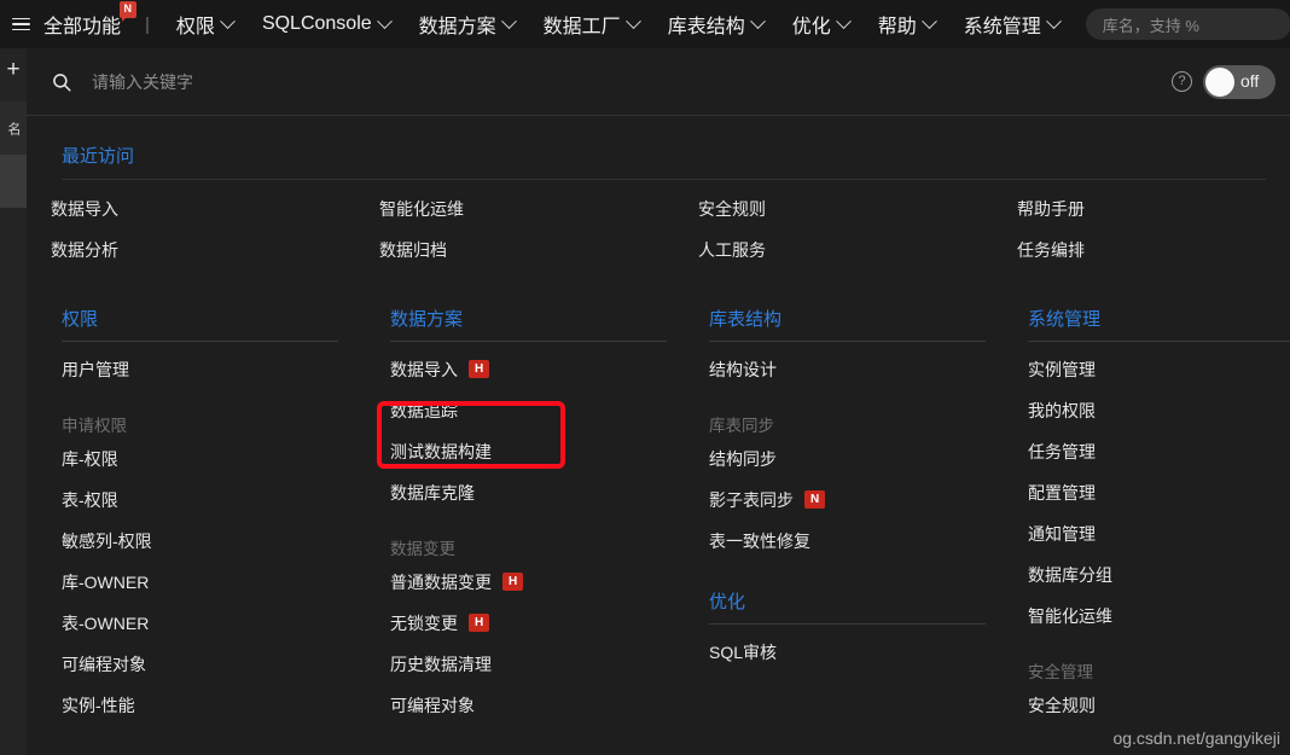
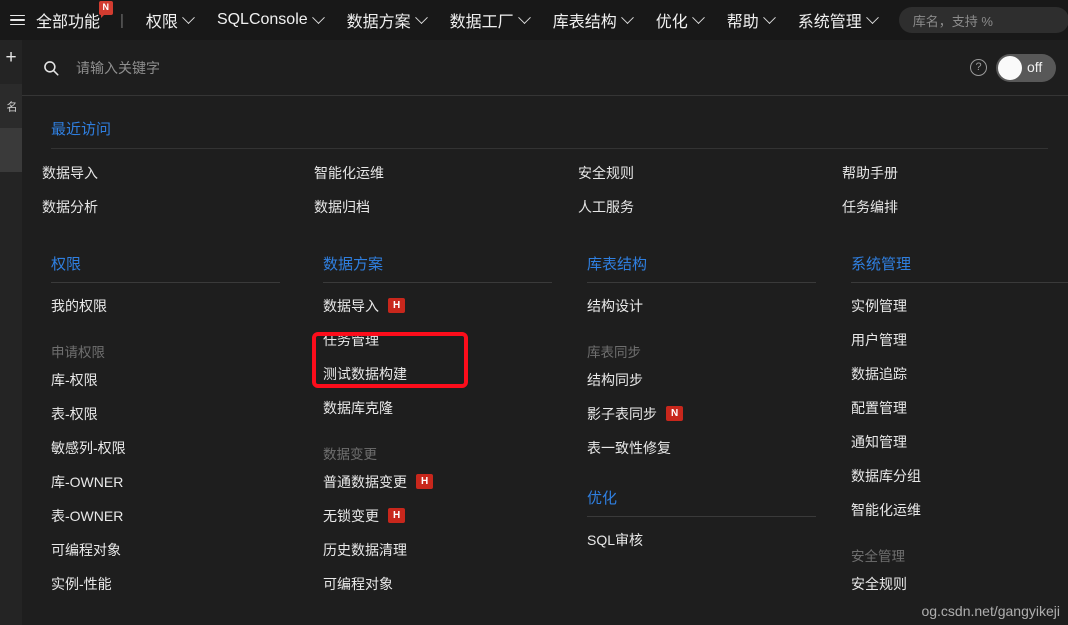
  全部功能
  N
  |
  权限
  SQLConsole
  数据方案
  数据工厂
  库表结构
  优化
  帮助
  系统管理
  库名，支持 %
  +
  请输入关键字
  ?
  off
  最近访问
  数据导入
  智能化运维
  安全规则
  帮助手册
  数据分析
  数据归档
  人工服务
  任务编排
  权限
- 用户管理
+ 我的权限
  申请权限
  库-权限
  表-权限
  敏感列-权限
  库-OWNER
  表-OWNER
  可编程对象
  实例-性能
  数据方案
  数据导入
  H
- 数据追踪
+ 任务管理
  测试数据构建
  数据库克隆
  数据变更
  普通数据变更
  H
  无锁变更
  H
  历史数据清理
  可编程对象
  库表结构
  结构设计
  库表同步
  结构同步
  影子表同步
  N
  表一致性修复
  优化
  SQL审核
  系统管理
  实例管理
- 我的权限
+ 用户管理
- 任务管理
+ 数据追踪
  配置管理
  通知管理
  数据库分组
  智能化运维
  安全管理
  安全规则
  og.csdn.net/gangyikeji
